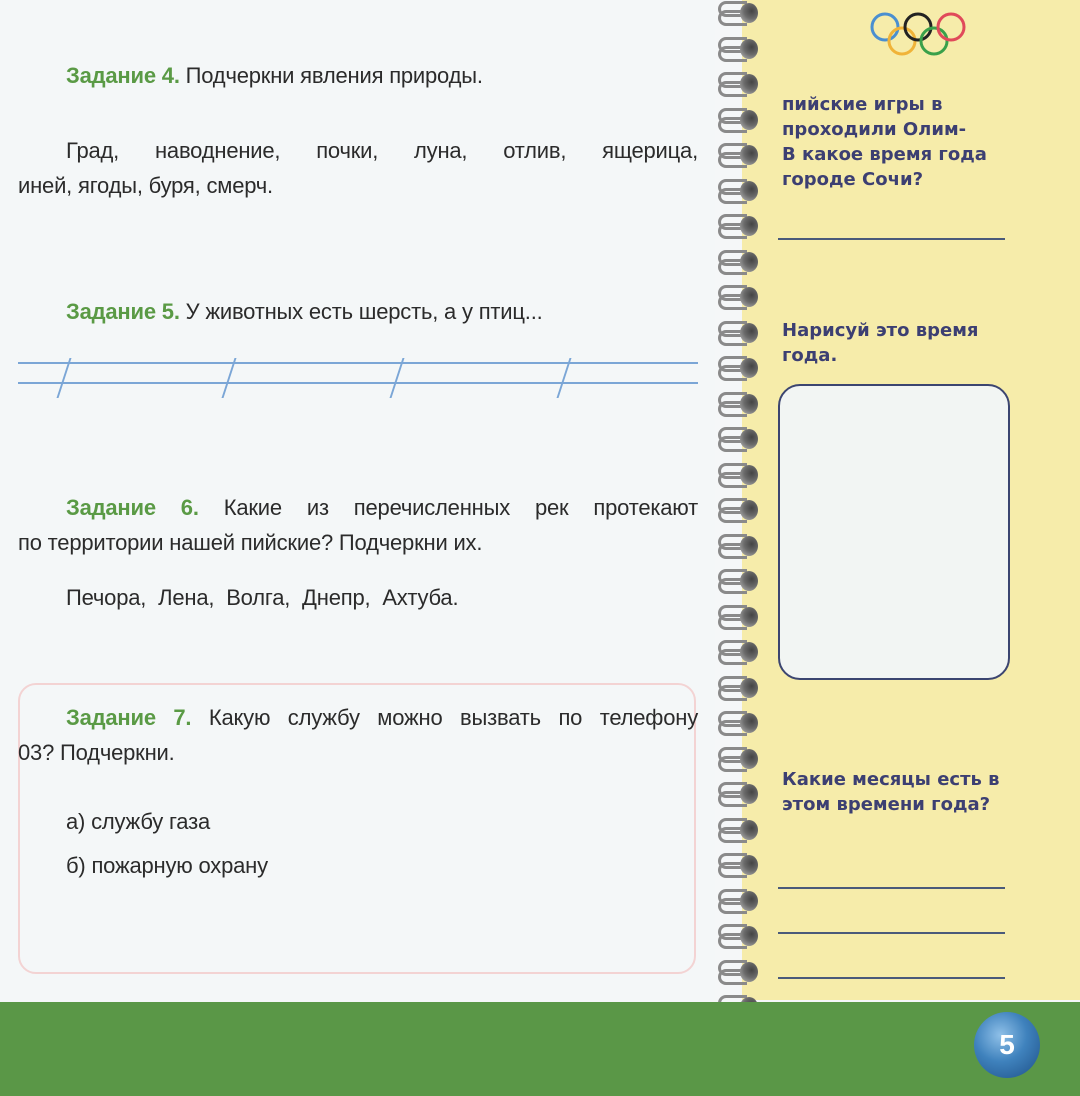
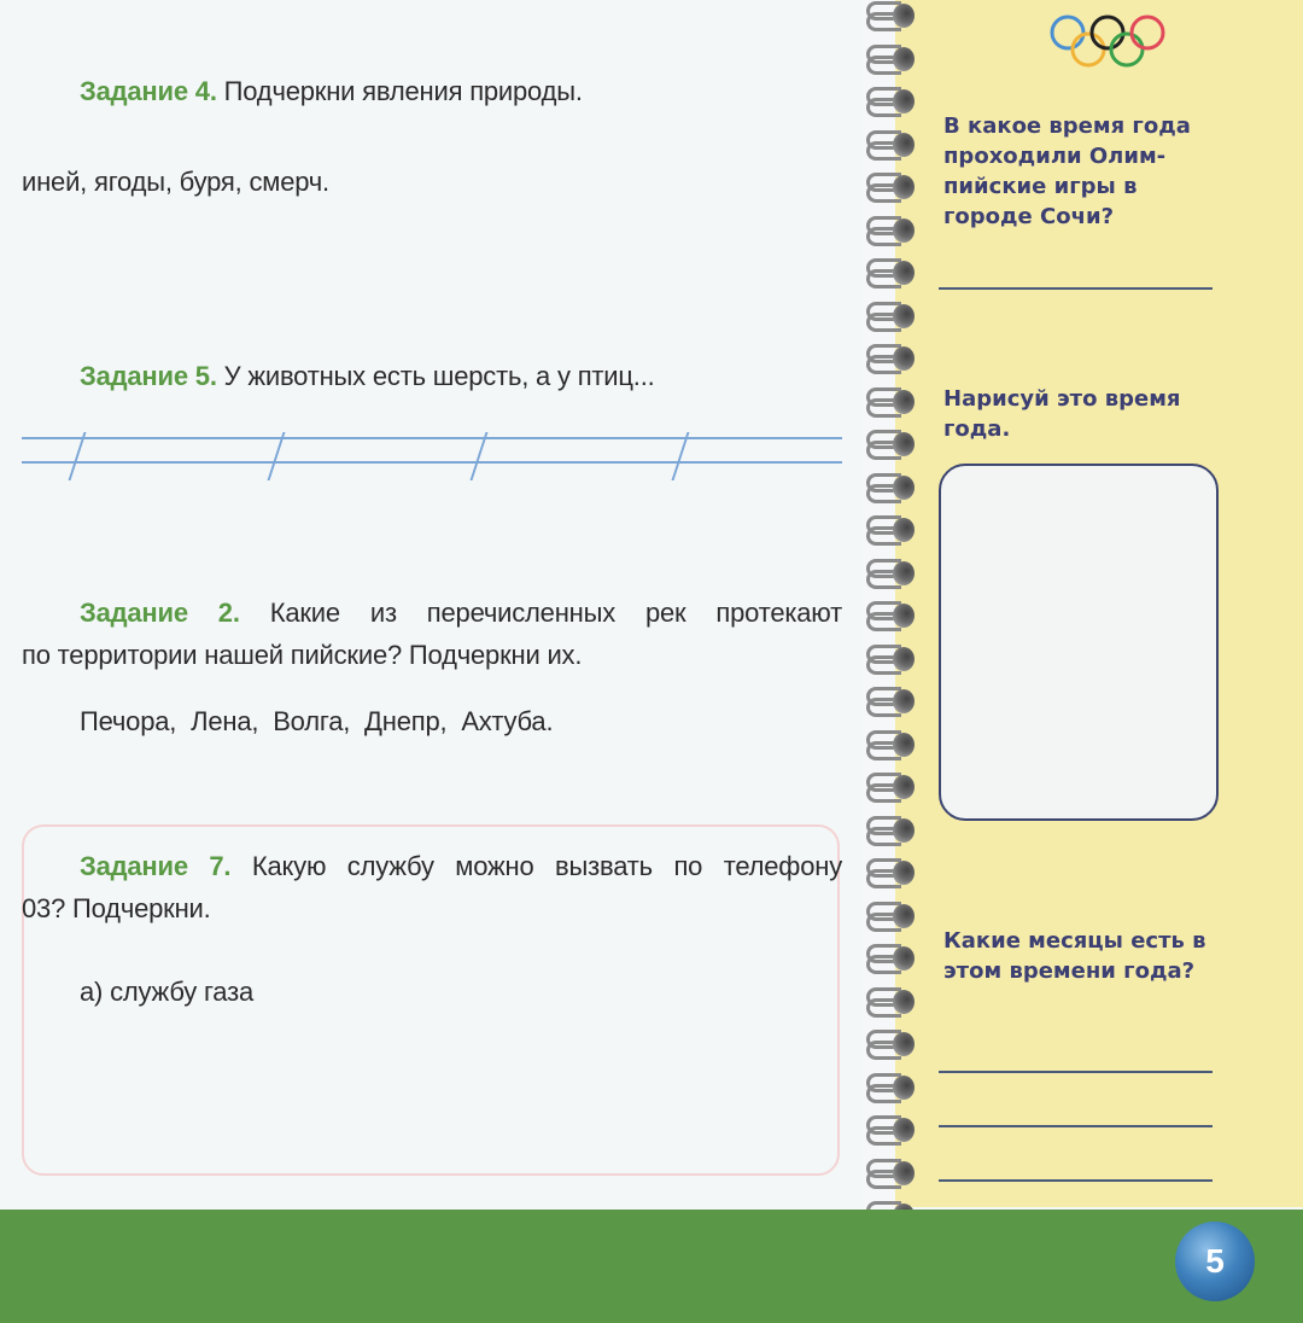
  Задание 4. Подчеркни явления природы.
- Град, наводнение, почки, луна, отлив, ящерица,
  иней, ягоды, буря, смерч.
  Задание 5. У животных есть шерсть, а у птиц...
- Задание 6. Какие из перечисленных рек протекают
+ Задание 2. Какие из перечисленных рек протекают
  по территории нашей пийские? Подчеркни их.
  Печора, Лена, Волга, Днепр, Ахтуба.
  Задание 7. Какую службу можно вызвать по телефону
  03? Подчеркни.
  а) службу газа
- б) пожарную охрану
- пийские игры в
+ В какое время года
  проходили Олим-
- В какое время года
+ пийские игры в
  городе Сочи?
  Нарисуй это время
  года.
  Какие месяцы есть в
  этом времени года?
  5
